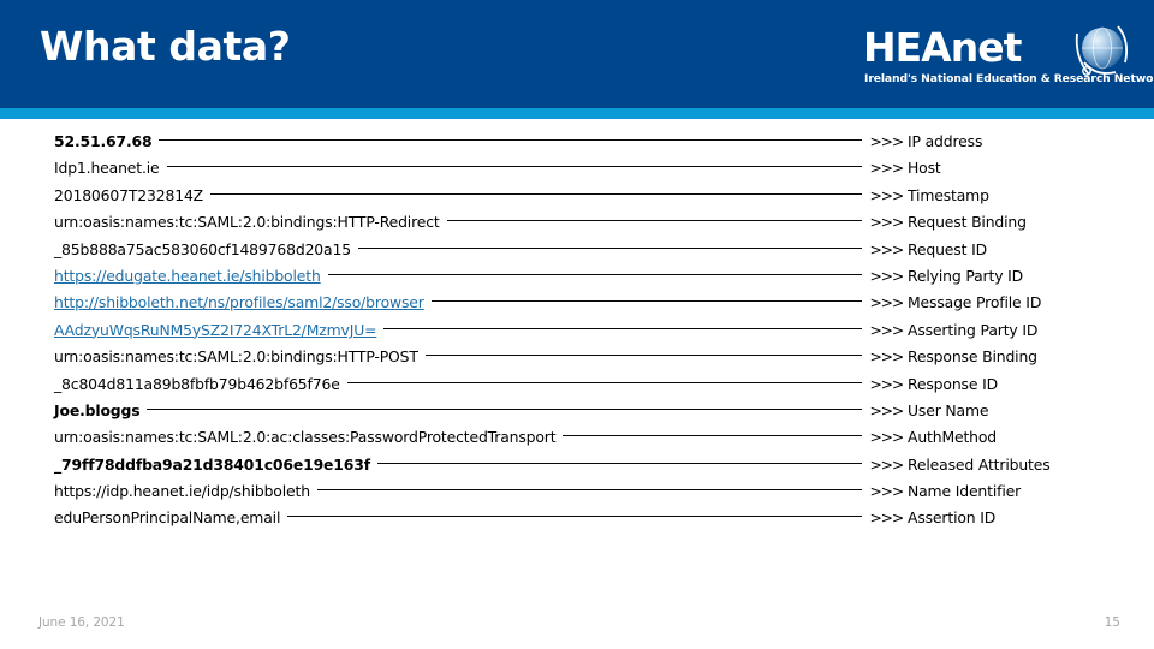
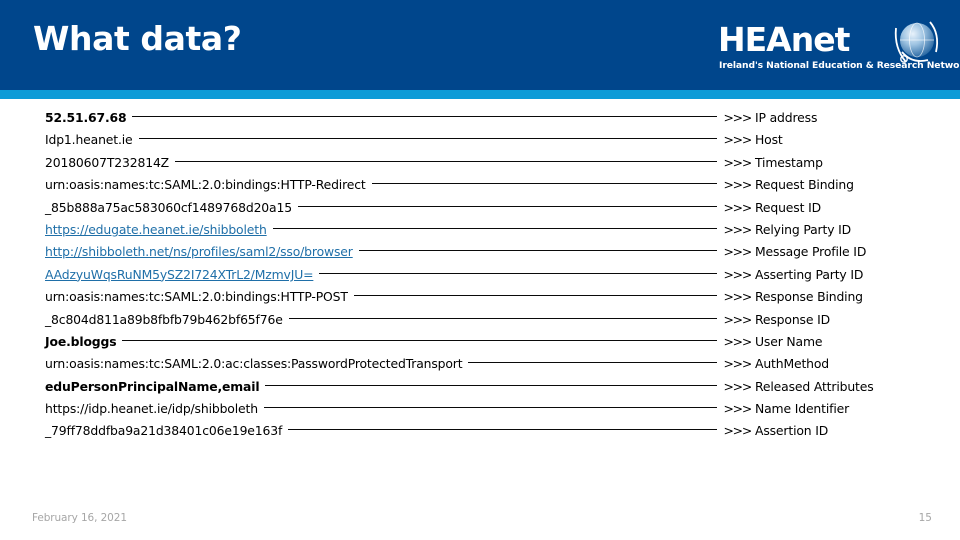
  What data?
  HEAnet
  Ireland's National Education & Research Netwo
  52.51.67.68
  >>>
  IP address
  Idp1.heanet.ie
  >>>
  Host
  20180607T232814Z
  >>>
  Timestamp
  urn:oasis:names:tc:SAML:2.0:bindings:HTTP-Redirect
  >>>
  Request Binding
  _85b888a75ac583060cf1489768d20a15
  >>>
  Request ID
  https://edugate.heanet.ie/shibboleth
  >>>
  Relying Party ID
  http://shibboleth.net/ns/profiles/saml2/sso/browser
  >>>
  Message Profile ID
  AAdzyuWqsRuNM5ySZ2I724XTrL2/MzmvJU=
  >>>
  Asserting Party ID
  urn:oasis:names:tc:SAML:2.0:bindings:HTTP-POST
  >>>
  Response Binding
  _8c804d811a89b8fbfb79b462bf65f76e
  >>>
  Response ID
  Joe.bloggs
  >>>
  User Name
  urn:oasis:names:tc:SAML:2.0:ac:classes:PasswordProtectedTransport
  >>>
  AuthMethod
- _79ff78ddfba9a21d38401c06e19e163f
+ eduPersonPrincipalName,email
  >>>
  Released Attributes
  https://idp.heanet.ie/idp/shibboleth
  >>>
  Name Identifier
- eduPersonPrincipalName,email
+ _79ff78ddfba9a21d38401c06e19e163f
  >>>
  Assertion ID
- June 16, 2021
+ February 16, 2021
  15
